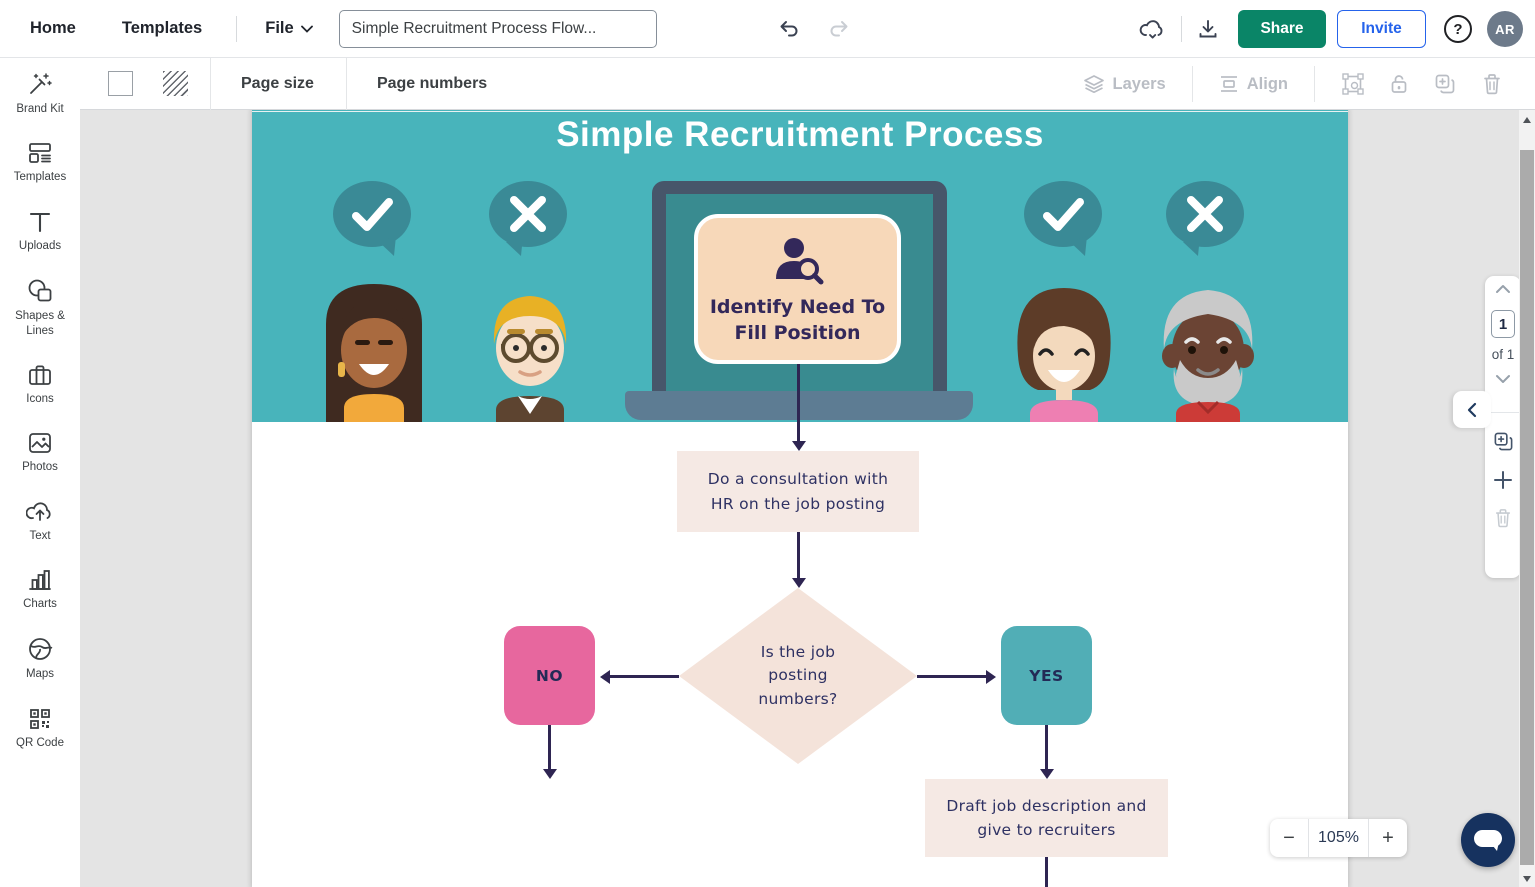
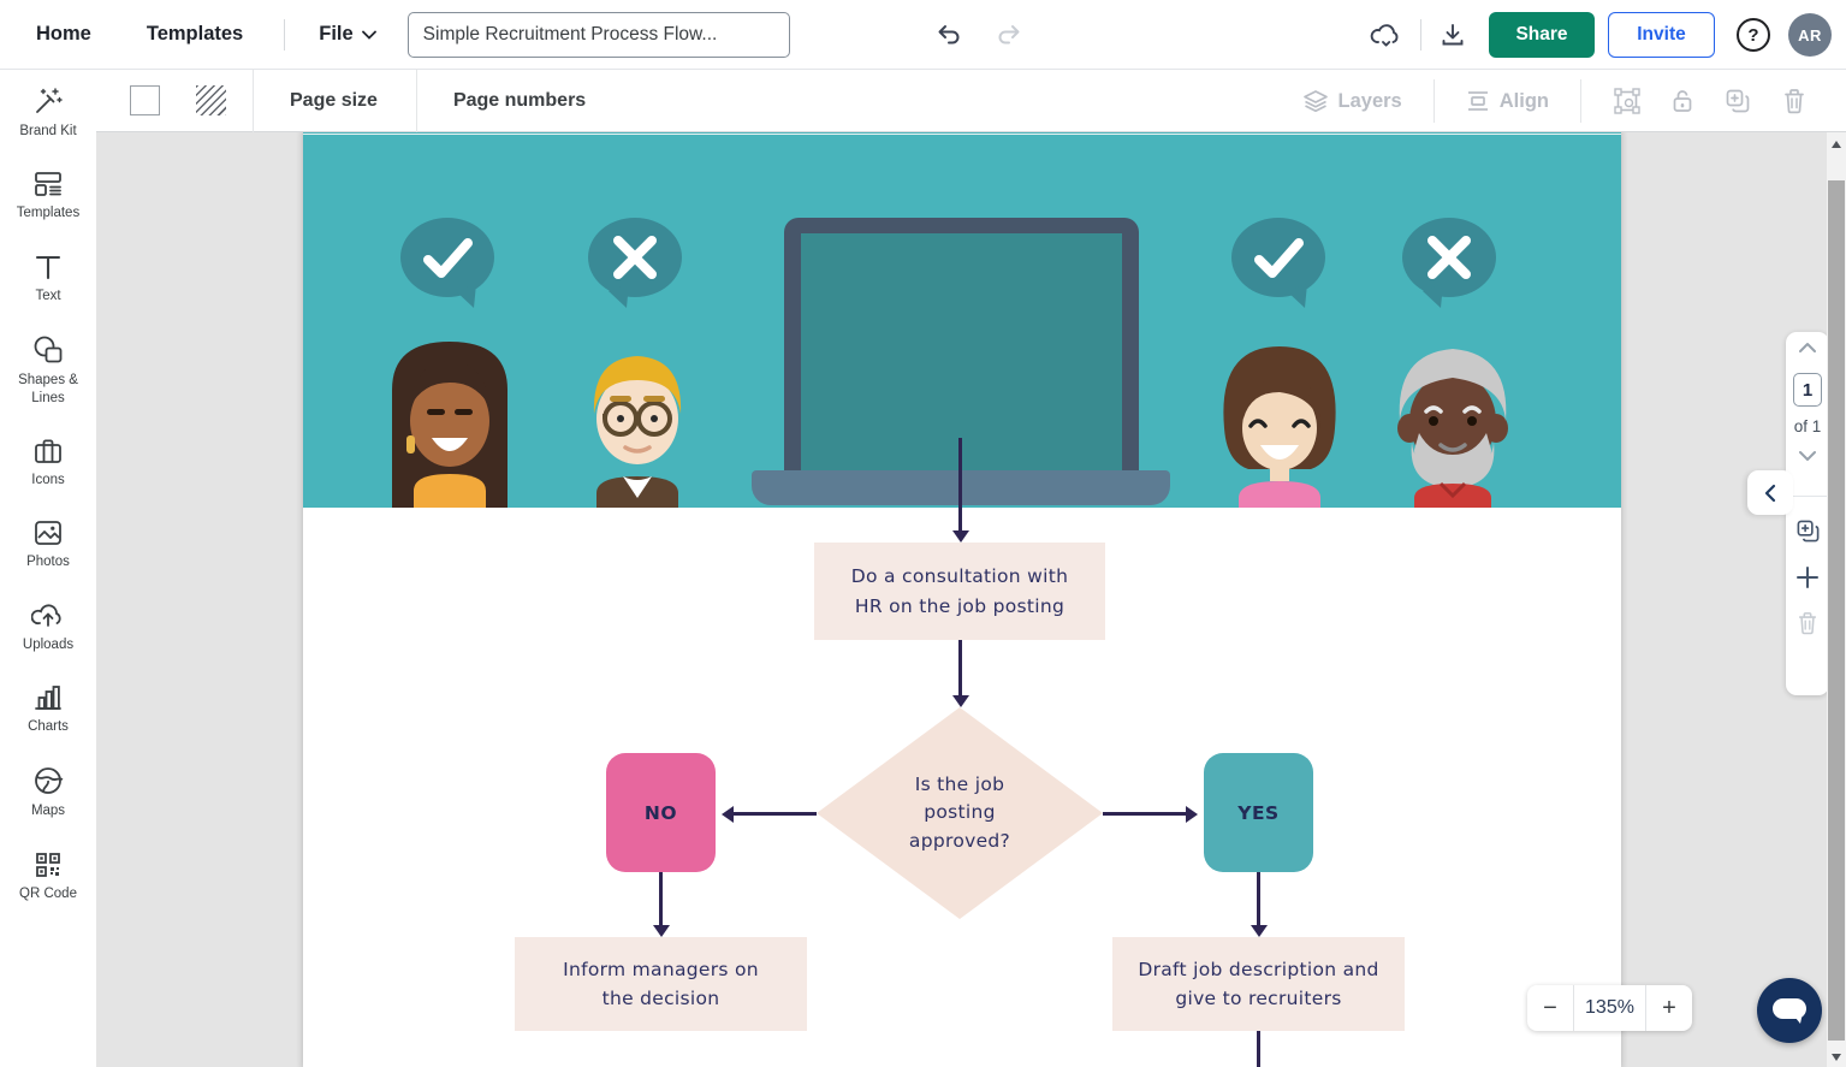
  Home
  Templates
  File
  Simple Recruitment Process Flow...
  Share
  Invite
  ?
  AR
  Page size
  Page numbers
  Layers
  Align
  Brand Kit
  Templates
- Uploads
+ Text
  Shapes & Lines
  Icons
  Photos
- Text
+ Uploads
  Charts
  Maps
  QR Code
- Simple Recruitment Process
- Identify Need To Fill Position
  Do a consultation with HR on the job posting
- Is the job posting numbers?
+ Is the job posting approved?
  NO
  YES
+ Inform managers on the decision
  Draft job description and give to recruiters
  1
  of 1
  −
- 105%
+ 135%
  +
